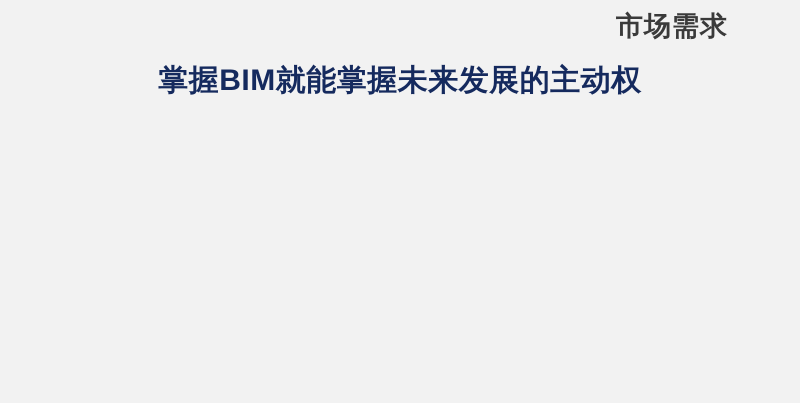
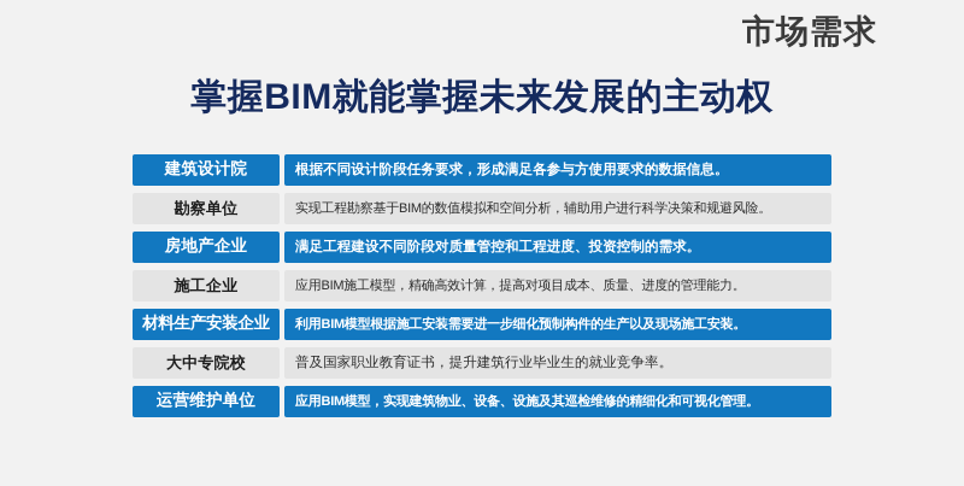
  市场需求
  掌握BIM就能掌握未来发展的主动权
+ 建筑设计院
+ 根据不同设计阶段任务要求，形成满足各参与方使用要求的数据信息。
+ 勘察单位
+ 实现工程勘察基于BIM的数值模拟和空间分析，辅助用户进行科学决策和规避风险。
+ 房地产企业
+ 满足工程建设不同阶段对质量管控和工程进度、投资控制的需求。
+ 施工企业
+ 应用BIM施工模型，精确高效计算，提高对项目成本、质量、进度的管理能力。
+ 材料生产安装企业
+ 利用BIM模型根据施工安装需要进一步细化预制构件的生产以及现场施工安装。
+ 大中专院校
+ 普及国家职业教育证书，提升建筑行业毕业生的就业竞争率。
+ 运营维护单位
+ 应用BIM模型，实现建筑物业、设备、设施及其巡检维修的精细化和可视化管理。
